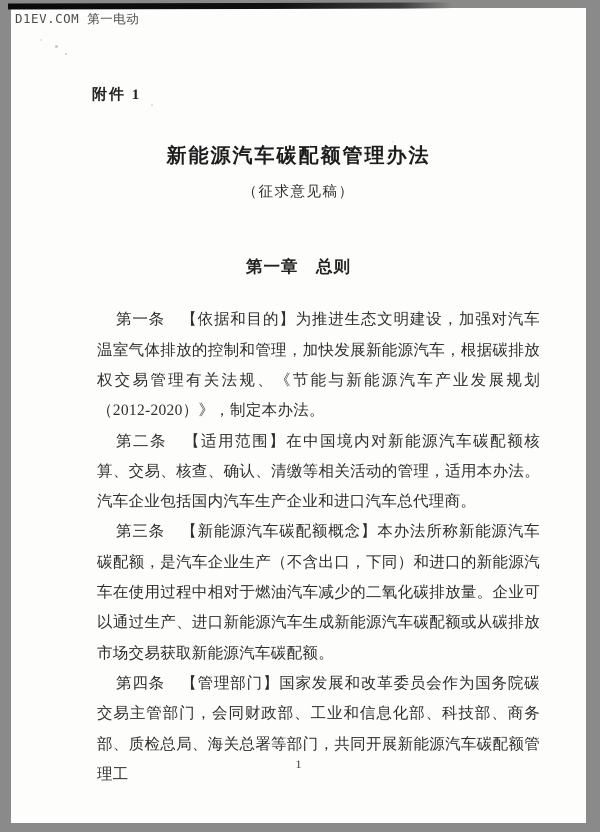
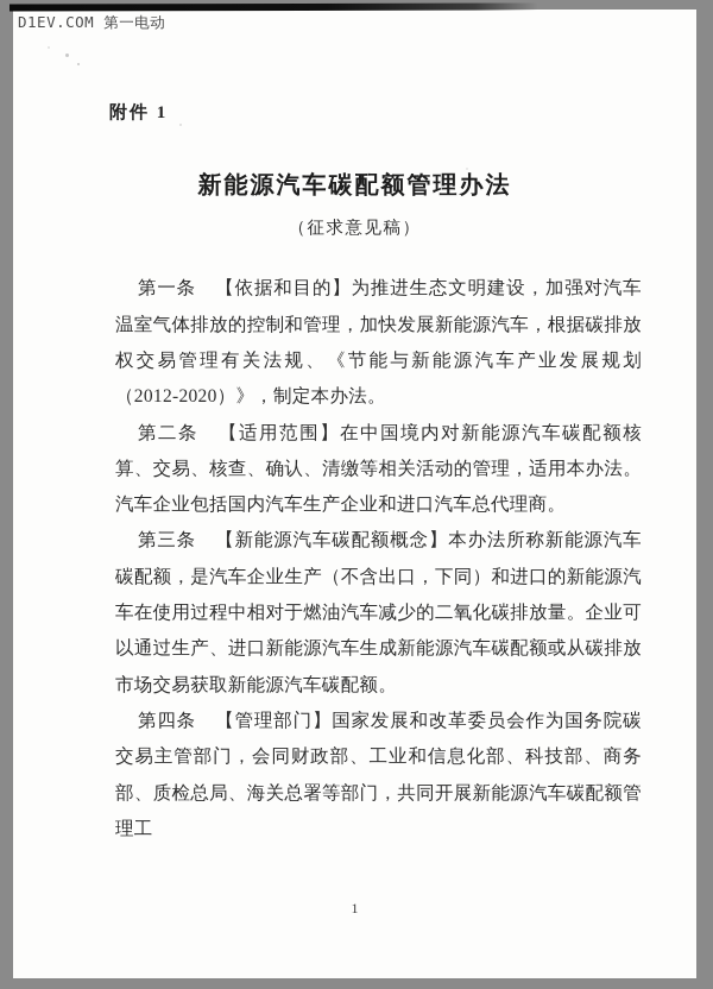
  D1EV.COM 第一电动
  附件 1
  新能源汽车碳配额管理办法
  （征求意见稿）
- 第一章 总则
  第一条 【依据和目的】为推进生态文明建设，加强对汽车温室气体排放的控制和管理，加快发展新能源汽车，根据碳排放权交易管理有关法规、《节能与新能源汽车产业发展规划（2012-2020）》，制定本办法。
  第二条 【适用范围】在中国境内对新能源汽车碳配额核算、交易、核查、确认、清缴等相关活动的管理，适用本办法。汽车企业包括国内汽车生产企业和进口汽车总代理商。
  第三条 【新能源汽车碳配额概念】本办法所称新能源汽车碳配额，是汽车企业生产（不含出口，下同）和进口的新能源汽车在使用过程中相对于燃油汽车减少的二氧化碳排放量。企业可以通过生产、进口新能源汽车生成新能源汽车碳配额或从碳排放市场交易获取新能源汽车碳配额。
  第四条 【管理部门】国家发展和改革委员会作为国务院碳交易主管部门，会同财政部、工业和信息化部、科技部、商务部、质检总局、海关总署等部门，共同开展新能源汽车碳配额管理工
  1
